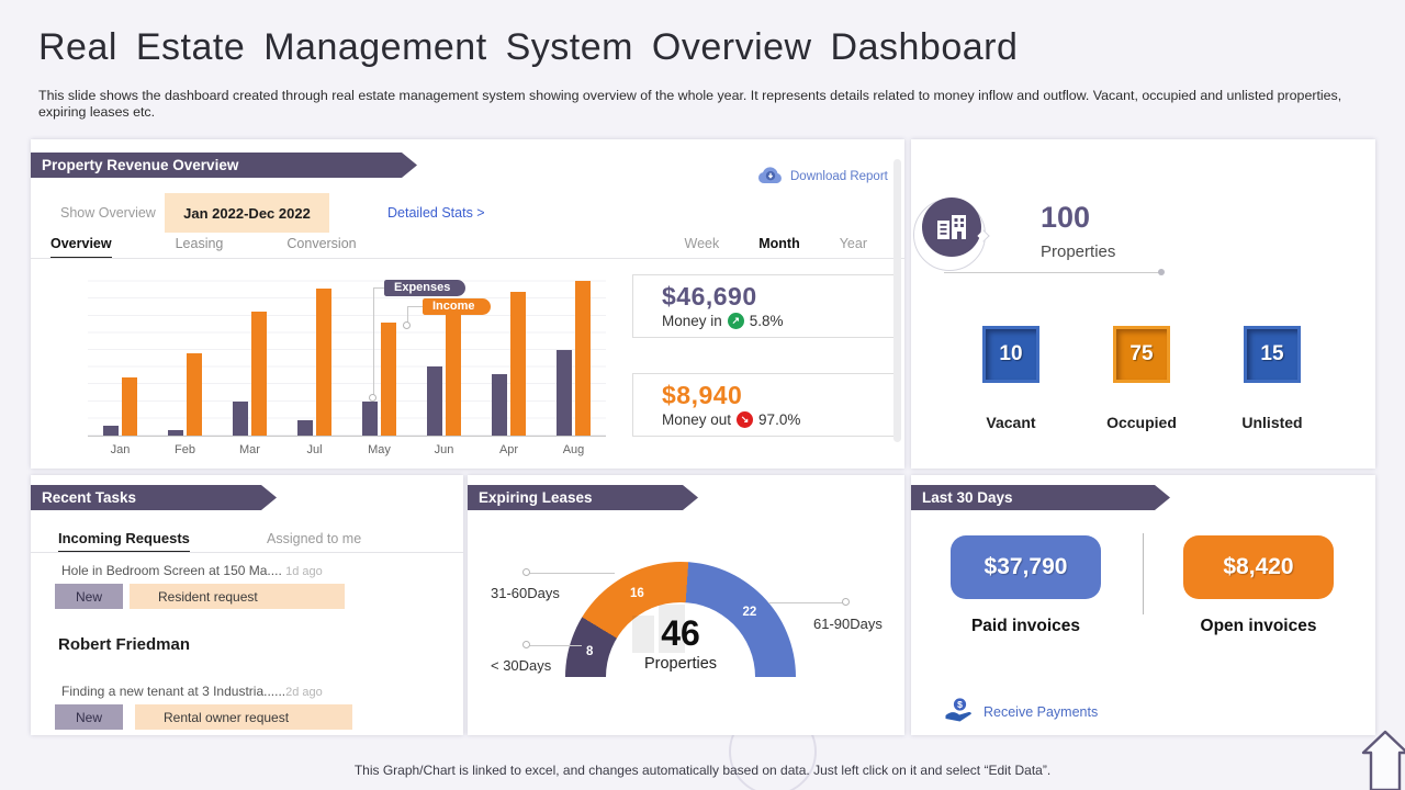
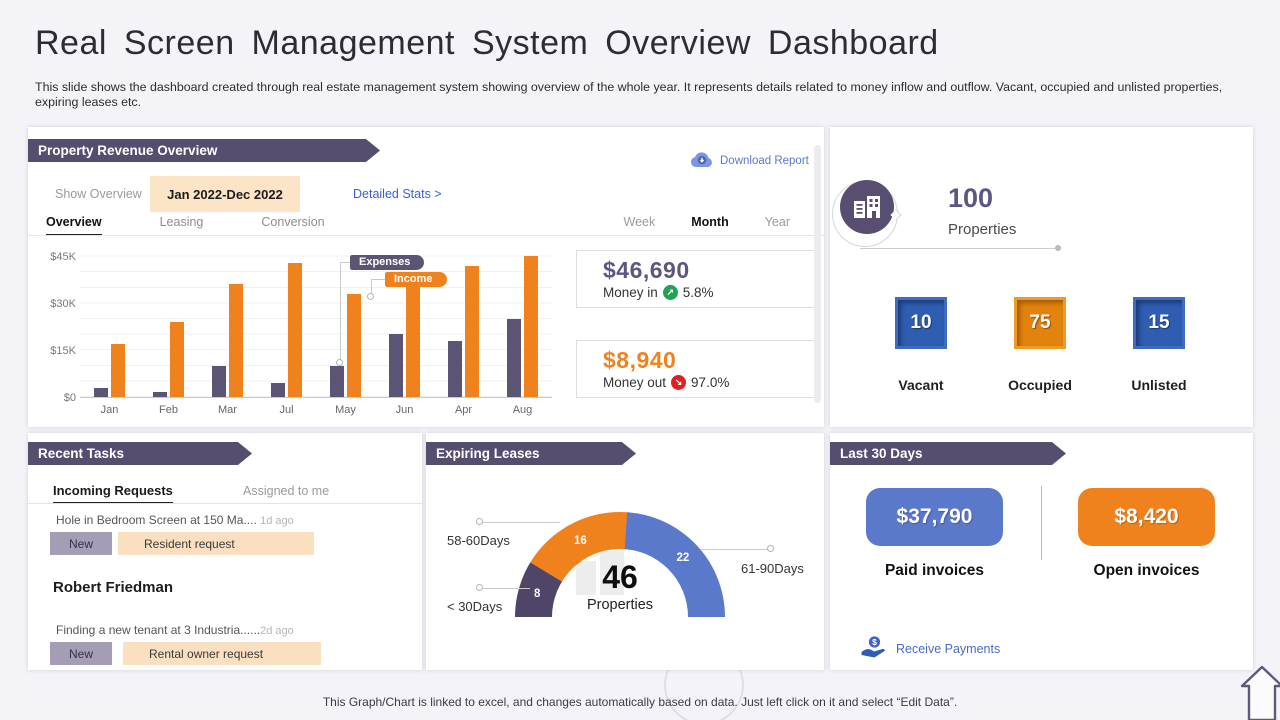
- Real Estate Management System Overview Dashboard
+ Real Screen Management System Overview Dashboard
  This slide shows the dashboard created through real estate management system showing overview of the whole year. It represents details related to money inflow and outflow. Vacant, occupied and unlisted properties, expiring leases etc.
  Property Revenue Overview
  Download Report
  Show Overview
  Jan 2022-Dec 2022
  Detailed Stats >
  Overview
  Leasing
  Conversion
  Week
  Month
  Year
+ $45K
+ $30K
+ $15K
+ $0
  Expenses
  Income
  Jan
  Feb
  Mar
  Jul
  May
  Jun
  Apr
  Aug
  $46,690
  Money in
  ↗
  5.8%
  $8,940
  Money out
  ↘
  97.0%
  100
  Properties
  10
  75
  15
  Vacant
  Occupied
  Unlisted
  Recent Tasks
  Incoming Requests
  Assigned to me
  Hole in Bedroom Screen at 150 Ma.... 1d ago
  New
  Resident request
  Robert Friedman
  Finding a new tenant at 3 Industria......2d ago
  New
  Rental owner request
  Expiring Leases
  8
  16
  22
  46
  Properties
- 31-60Days
+ 58-60Days
  < 30Days
  61-90Days
  Last 30 Days
  $37,790
  Paid invoices
  $8,420
  Open invoices
  $
  Receive Payments
  This Graph/Chart is linked to excel, and changes automatically based on data. Just left click on it and select “Edit Data”.
